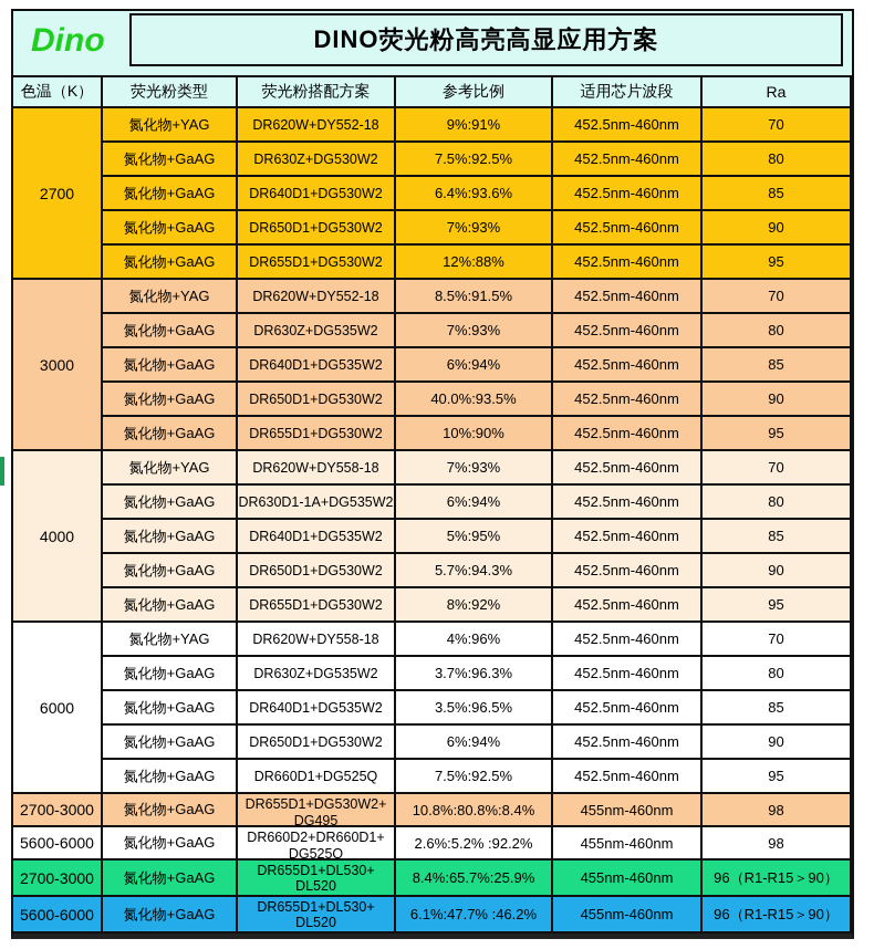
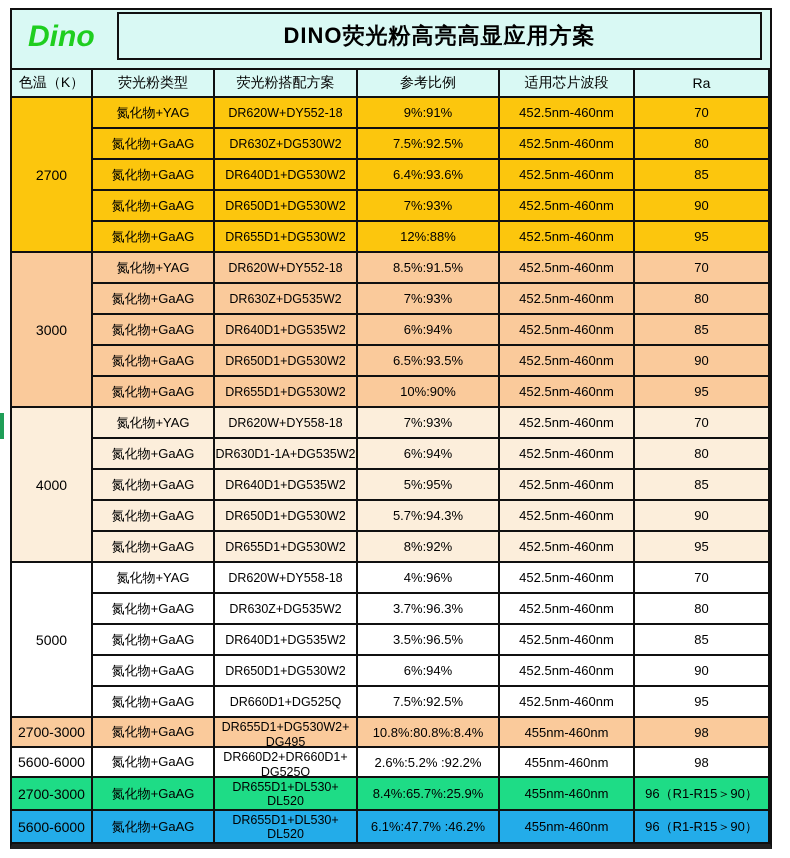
  Dino
  DINO荧光粉高亮高显应用方案
  色温（K）
  荧光粉类型
  荧光粉搭配方案
  参考比例
  适用芯片波段
  Ra
  2700
  氮化物+YAG
  DR620W+DY552-18
  9%:91%
  452.5nm-460nm
  70
  氮化物+GaAG
  DR630Z+DG530W2
  7.5%:92.5%
  452.5nm-460nm
  80
  氮化物+GaAG
  DR640D1+DG530W2
  6.4%:93.6%
  452.5nm-460nm
  85
  氮化物+GaAG
  DR650D1+DG530W2
  7%:93%
  452.5nm-460nm
  90
  氮化物+GaAG
  DR655D1+DG530W2
  12%:88%
  452.5nm-460nm
  95
  3000
  氮化物+YAG
  DR620W+DY552-18
  8.5%:91.5%
  452.5nm-460nm
  70
  氮化物+GaAG
  DR630Z+DG535W2
  7%:93%
  452.5nm-460nm
  80
  氮化物+GaAG
  DR640D1+DG535W2
  6%:94%
  452.5nm-460nm
  85
  氮化物+GaAG
  DR650D1+DG530W2
- 40.0%:93.5%
+ 6.5%:93.5%
  452.5nm-460nm
  90
  氮化物+GaAG
  DR655D1+DG530W2
  10%:90%
  452.5nm-460nm
  95
  4000
  氮化物+YAG
  DR620W+DY558-18
  7%:93%
  452.5nm-460nm
  70
  氮化物+GaAG
  DR630D1-1A+DG535W2
  6%:94%
  452.5nm-460nm
  80
  氮化物+GaAG
  DR640D1+DG535W2
  5%:95%
  452.5nm-460nm
  85
  氮化物+GaAG
  DR650D1+DG530W2
  5.7%:94.3%
  452.5nm-460nm
  90
  氮化物+GaAG
  DR655D1+DG530W2
  8%:92%
  452.5nm-460nm
  95
- 6000
+ 5000
  氮化物+YAG
  DR620W+DY558-18
  4%:96%
  452.5nm-460nm
  70
  氮化物+GaAG
  DR630Z+DG535W2
  3.7%:96.3%
  452.5nm-460nm
  80
  氮化物+GaAG
  DR640D1+DG535W2
  3.5%:96.5%
  452.5nm-460nm
  85
  氮化物+GaAG
  DR650D1+DG530W2
  6%:94%
  452.5nm-460nm
  90
  氮化物+GaAG
  DR660D1+DG525Q
  7.5%:92.5%
  452.5nm-460nm
  95
  2700-3000
  氮化物+GaAG
  DR655D1+DG530W2+
  DG495
  10.8%:80.8%:8.4%
  455nm-460nm
  98
  5600-6000
  氮化物+GaAG
  DR660D2+DR660D1+
  DG525Q
  2.6%:5.2% :92.2%
  455nm-460nm
  98
  2700-3000
  氮化物+GaAG
  DR655D1+DL530+ DL520
  8.4%:65.7%:25.9%
  455nm-460nm
  96（R1-R15＞90）
  5600-6000
  氮化物+GaAG
  DR655D1+DL530+ DL520
  6.1%:47.7% :46.2%
  455nm-460nm
  96（R1-R15＞90）
